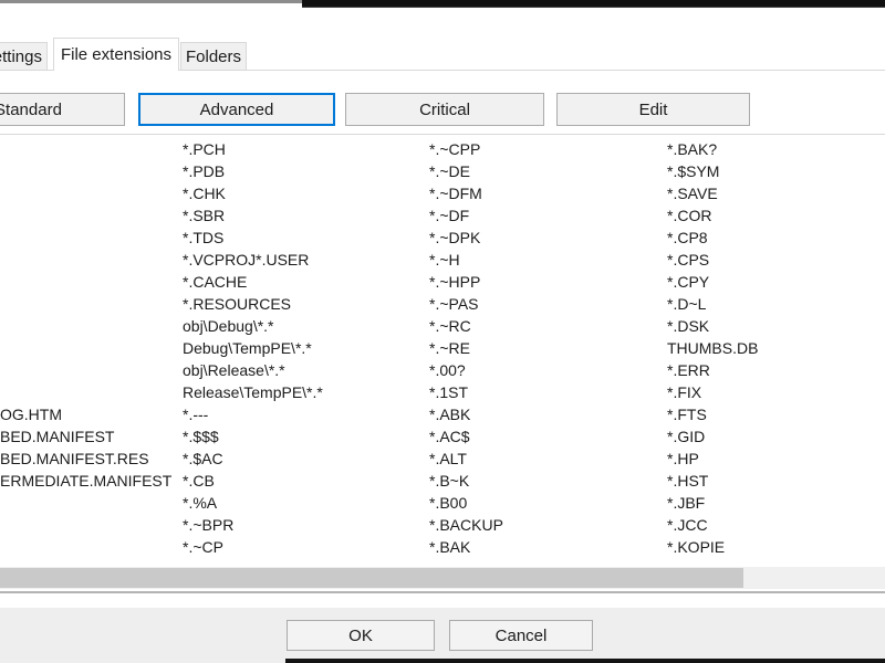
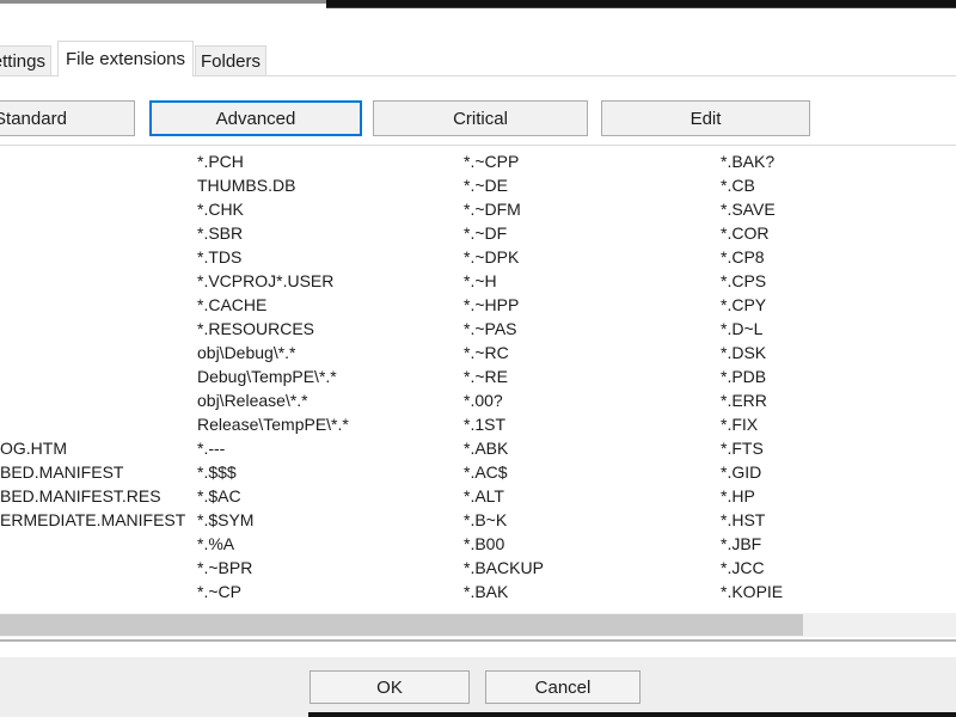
  ttings
  File extensions
  Folders
  Standard
  Advanced
  Critical
  Edit
  OG.HTM
  BED.MANIFEST
  BED.MANIFEST.RES
  ERMEDIATE.MANIFEST
  *.PCH
- *.PDB
+ THUMBS.DB
  *.CHK
  *.SBR
  *.TDS
  *.VCPROJ*.USER
  *.CACHE
  *.RESOURCES
  obj\Debug\*.*
  Debug\TempPE\*.*
  obj\Release\*.*
  Release\TempPE\*.*
  *.---
  *.$$$
  *.$AC
- *.CB
+ *.$SYM
  *.%A
  *.~BPR
  *.~CP
  *.~CPP
  *.~DE
  *.~DFM
  *.~DF
  *.~DPK
  *.~H
  *.~HPP
  *.~PAS
  *.~RC
  *.~RE
  *.00?
  *.1ST
  *.ABK
  *.AC$
  *.ALT
  *.B~K
  *.B00
  *.BACKUP
  *.BAK
  *.BAK?
- *.$SYM
+ *.CB
  *.SAVE
  *.COR
  *.CP8
  *.CPS
  *.CPY
  *.D~L
  *.DSK
- THUMBS.DB
+ *.PDB
  *.ERR
  *.FIX
  *.FTS
  *.GID
  *.HP
  *.HST
  *.JBF
  *.JCC
  *.KOPIE
  OK
  Cancel
